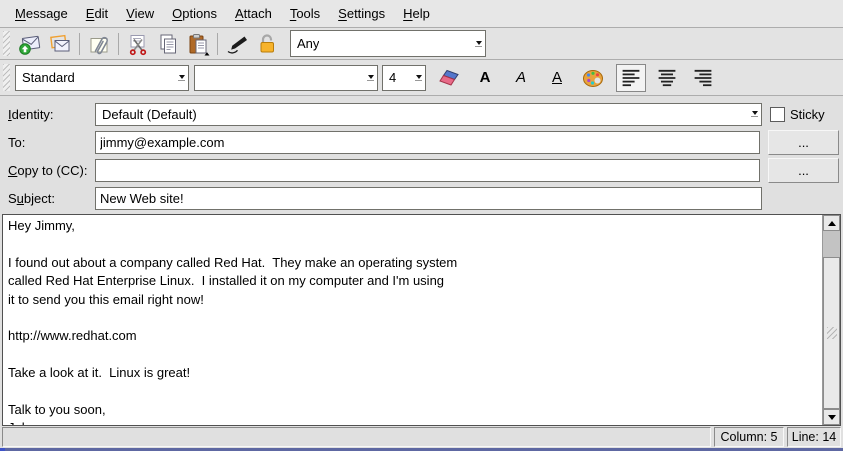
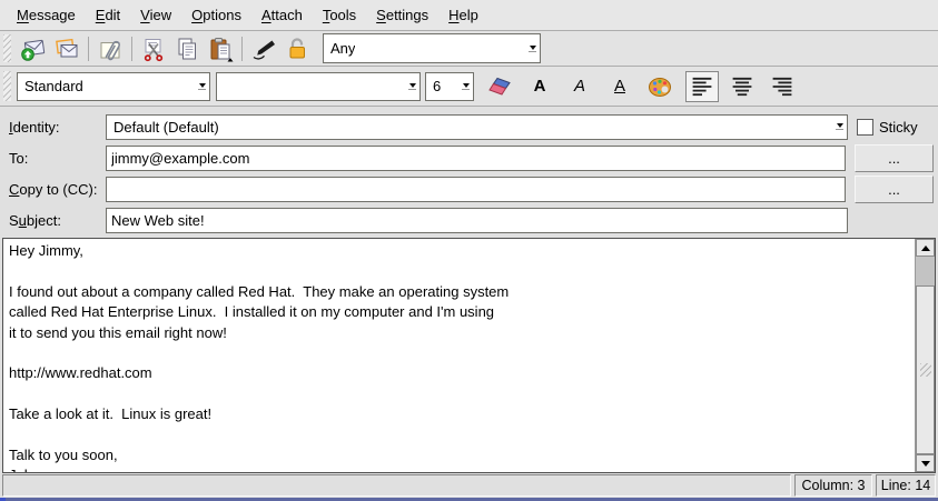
  Message
  Edit
  View
  Options
  Attach
  Tools
  Settings
  Help
  Any
  Standard
- 4
+ 6
  A
  A
  A
  Identity:
  Default (Default)
  Sticky
  To:
  jimmy@example.com
  ...
  Copy to (CC):
  ...
  Subject:
  New Web site!
  Hey Jimmy,
  I found out about a company called Red Hat. They make an operating system
  called Red Hat Enterprise Linux. I installed it on my computer and I'm using
  it to send you this email right now!
  http://www.redhat.com
  Take a look at it. Linux is great!
  Talk to you soon,
- Column: 5
+ Column: 3
  Line: 14
